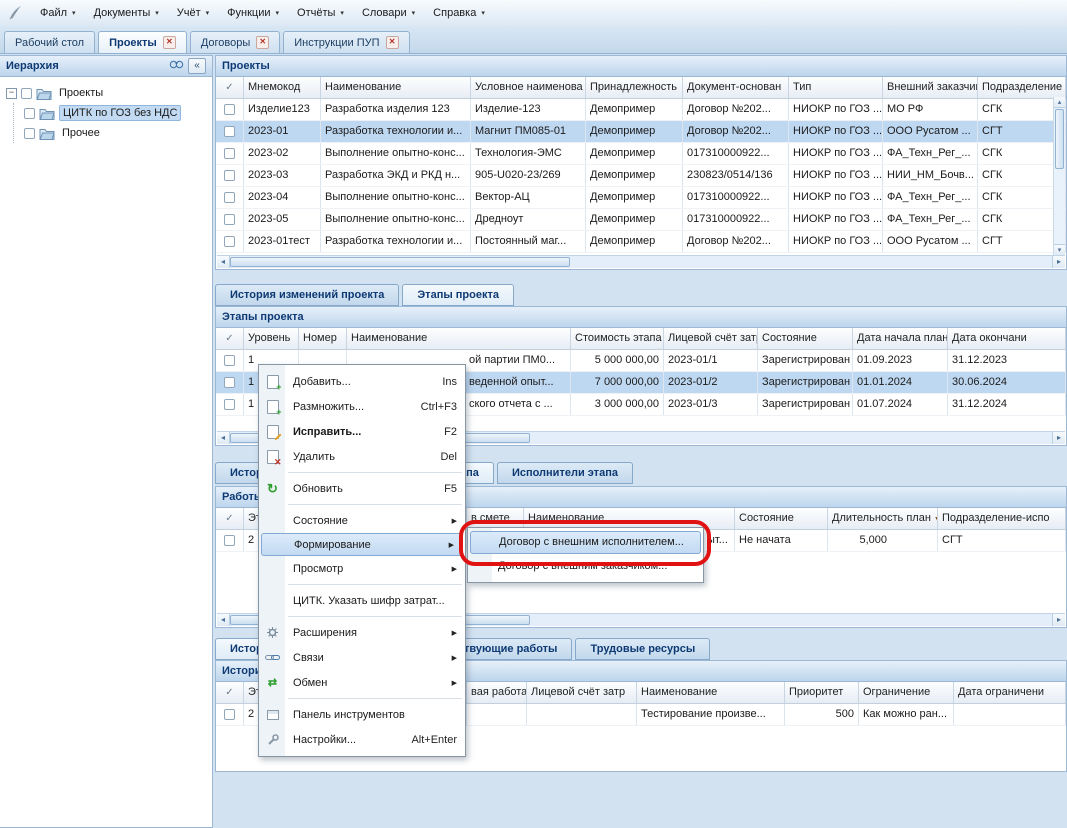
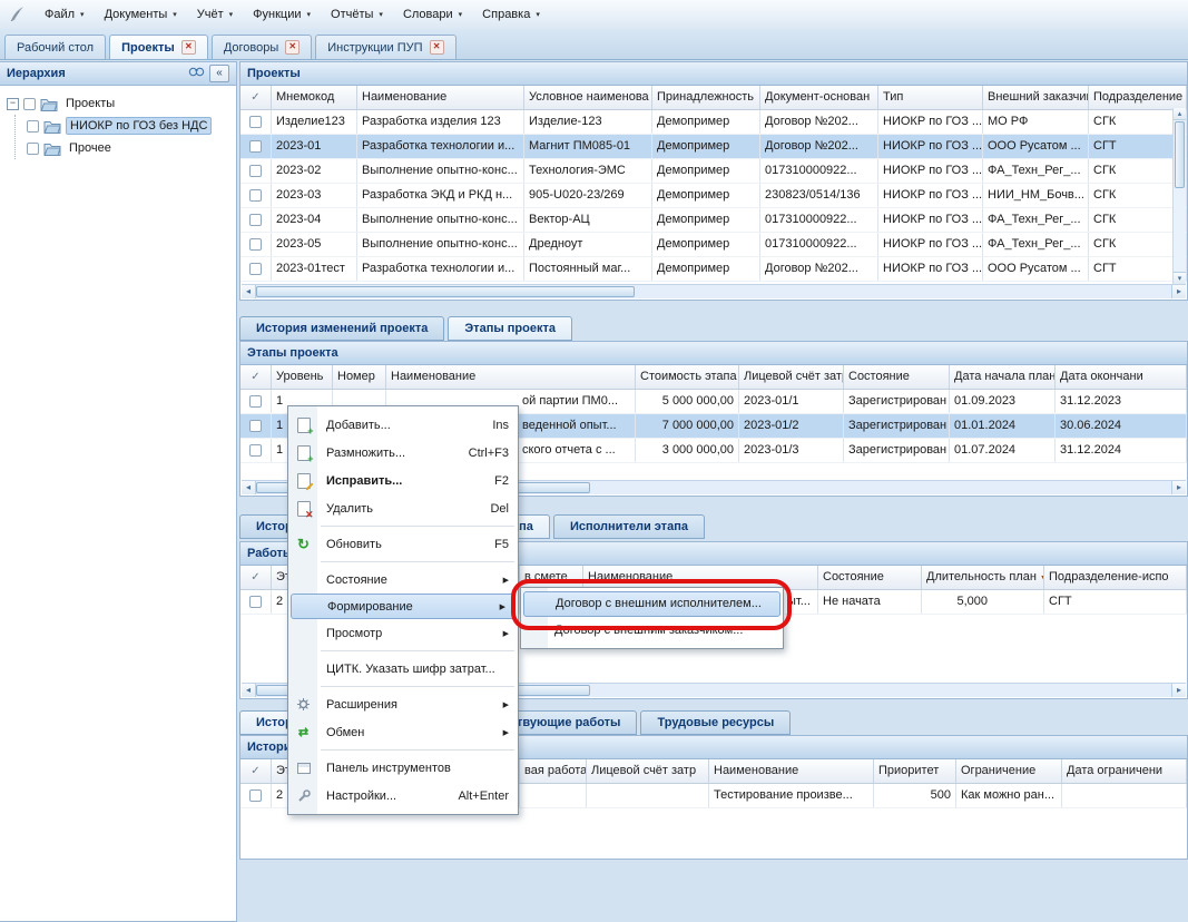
  Файл
  Документы
  Учёт
  Функции
  Отчёты
  Словари
  Справка
  Рабочий стол
  Проекты
  ✕
  Договоры
  ✕
  Инструкции ПУП
  ✕
  Иерархия
  «
  −
  Проекты
- ЦИТК по ГОЗ без НДС
+ НИОКР по ГОЗ без НДС
  Прочее
  Проекты
  ✓
  Мнемокод
  Наименование
  Условное наименова
  Принадлежность
  Документ-основан
  Тип
  Внешний заказчик
  Подразделение
  Изделие123
  Разработка изделия 123
  Изделие-123
  Демопример
  Договор №202...
  НИОКР по ГОЗ ...
  МО РФ
  СГК
  2023-01
  Разработка технологии и...
  Магнит ПМ085-01
  Демопример
  Договор №202...
  НИОКР по ГОЗ ...
  ООО Русатом ...
  СГТ
  2023-02
  Выполнение опытно-конс...
  Технология-ЭМС
  Демопример
  017310000922...
  НИОКР по ГОЗ ...
  ФА_Техн_Рег_...
  СГК
  2023-03
  Разработка ЭКД и РКД н...
  905-U020-23/269
  Демопример
  230823/0514/136
  НИОКР по ГОЗ ...
  НИИ_НМ_Бочв...
  СГК
  2023-04
  Выполнение опытно-конс...
  Вектор-АЦ
  Демопример
  017310000922...
  НИОКР по ГОЗ ...
  ФА_Техн_Рег_...
  СГК
  2023-05
  Выполнение опытно-конс...
  Дредноут
  Демопример
  017310000922...
  НИОКР по ГОЗ ...
  ФА_Техн_Рег_...
  СГК
  2023-01тест
  Разработка технологии и...
  Постоянный маг...
  Демопример
  Договор №202...
  НИОКР по ГОЗ ...
  ООО Русатом ...
  СГТ
  ◂
  ▸
  История изменений проекта
  Этапы проекта
  Этапы проекта
  ✓
  Уровень
  Номер
  Наименование
  Стоимость этапа
  Лицевой счёт зат
  Состояние
  Дата начала план
  Дата окончани
  1
  ой партии ПМ0...
  5 000 000,00
  2023-01/1
  Зарегистрирован
  01.09.2023
  31.12.2023
  1
  веденной опыт...
  7 000 000,00
  2023-01/2
  Зарегистрирован
  01.01.2024
  30.06.2024
  1
  ского отчета с ...
  3 000 000,00
  2023-01/3
  Зарегистрирован
  01.07.2024
  31.12.2024
  ◂
  ▸
  Исполнители этапа
  ✓
  в смете
  Наименование
  Состояние
  Длительность план
  Подразделение-испо
  2
  ыт...
  Не начата
  5,000
  СГТ
  ◂
  ▸
  Трудовые ресурсы
  ✓
  вая работа
  Лицевой счёт затр
  Наименование
  Приоритет
  Ограничение
  Дата ограничени
  2
  Тестирование произве...
  500
  Как можно ран...
  +
  Добавить...
  Ins
  +
  Размножить...
  Ctrl+F3
  Исправить...
  F2
  ✕
  Удалить
  Del
  ↻
  Обновить
  F5
  Состояние
  Формирование
  Просмотр
  ЦИТК. Указать шифр затрат...
  Расширения
- Связи
  ⇄
  Обмен
  Панель инструментов
  Настройки...
  Alt+Enter
  Договор с внешним исполнителем...
  Договор с внешним заказчиком...
